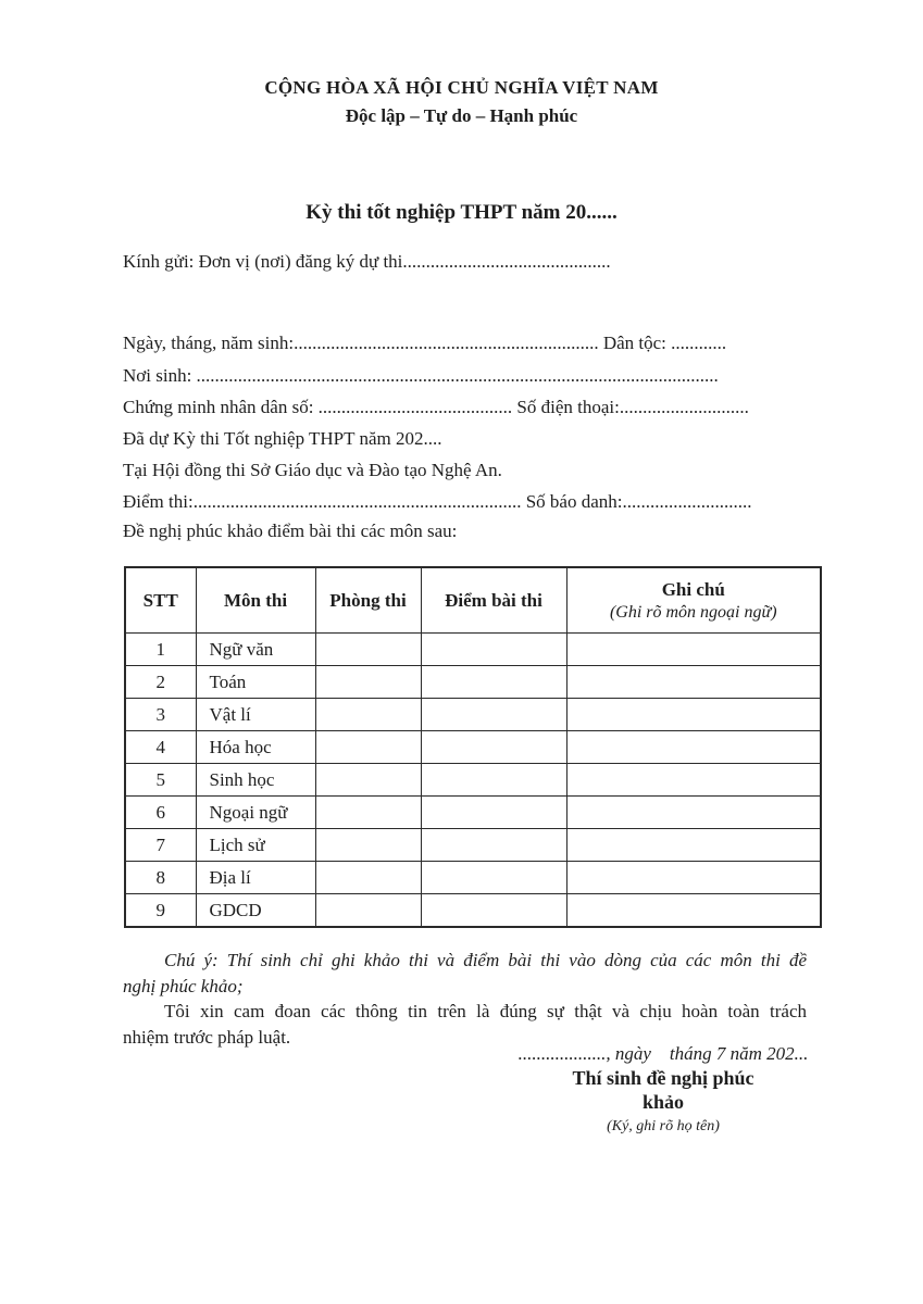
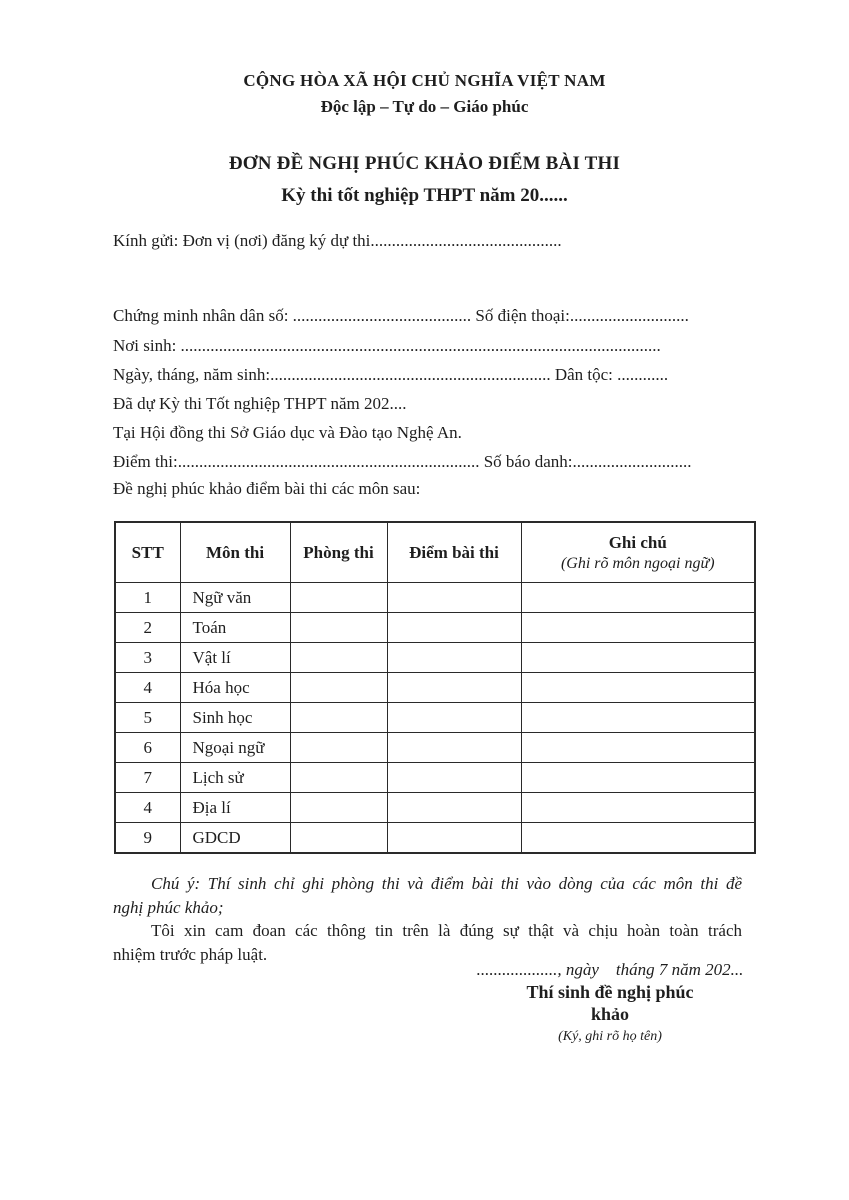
  CỘNG HÒA XÃ HỘI CHỦ NGHĨA VIỆT NAM
- Độc lập – Tự do – Hạnh phúc
+ Độc lập – Tự do – Giáo phúc
+ ĐƠN ĐỀ NGHỊ PHÚC KHẢO ĐIỂM BÀI THI
  Kỳ thi tốt nghiệp THPT năm 20......
  Kính gửi: Đơn vị (nơi) đăng ký dự thi.............................................
- Ngày, tháng, năm sinh:.................................................................. Dân tộc: ............
+ Chứng minh nhân dân số: .......................................... Số điện thoại:............................
  Nơi sinh: .................................................................................................................
- Chứng minh nhân dân số: .......................................... Số điện thoại:............................
+ Ngày, tháng, năm sinh:.................................................................. Dân tộc: ............
  Đã dự Kỳ thi Tốt nghiệp THPT năm 202....
  Tại Hội đồng thi Sở Giáo dục và Đào tạo Nghệ An.
  Điểm thi:....................................................................... Số báo danh:............................
  Đề nghị phúc khảo điểm bài thi các môn sau:
  STT	Môn thi	Phòng thi	Điểm bài thi	Ghi chú (Ghi rõ môn ngoại ngữ)
  1	Ngữ văn
  2	Toán
  3	Vật lí
  4	Hóa học
  5	Sinh học
  6	Ngoại ngữ
  7	Lịch sử
- 8	Địa lí
+ 4	Địa lí
  9	GDCD
- Chú ý: Thí sinh chỉ ghi khảo thi và điểm bài thi vào dòng của các môn thi đề
+ Chú ý: Thí sinh chỉ ghi phòng thi và điểm bài thi vào dòng của các môn thi đề
  nghị phúc khảo;
  Tôi xin cam đoan các thông tin trên là đúng sự thật và chịu hoàn toàn trách
  nhiệm trước pháp luật.
  ..................., ngày tháng 7 năm 202...
  Thí sinh đề nghị phúc
  khảo
  (Ký, ghi rõ họ tên)
